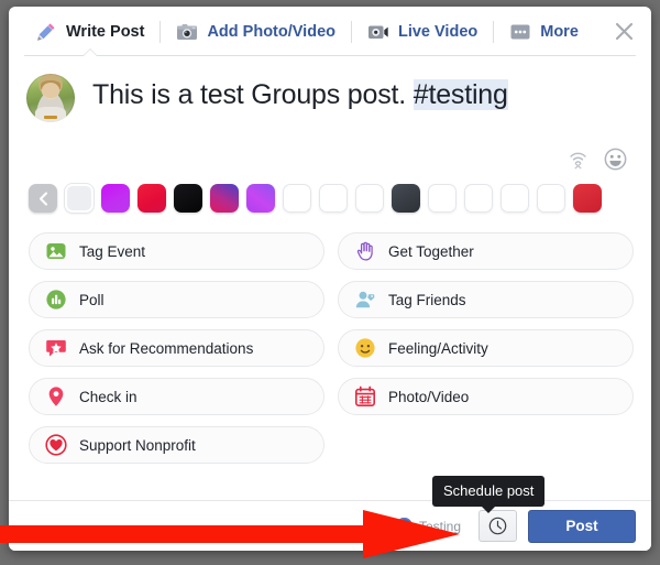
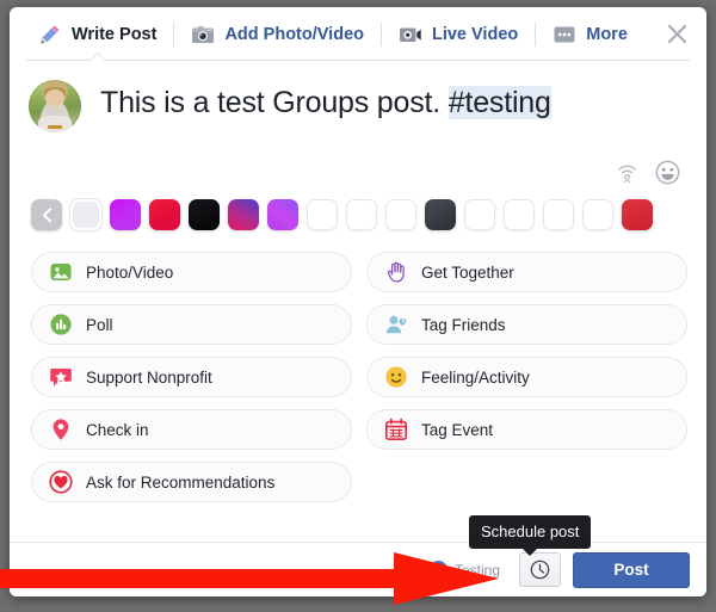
  Write Post
  Add Photo/Video
  Live Video
  More
  This is a test Groups post. #testing
- Tag Event
+ Photo/Video
  Get Together
  Poll
  Tag Friends
- Ask for Recommendations
+ Support Nonprofit
  Feeling/Activity
  Check in
- Photo/Video
+ Tag Event
- Support Nonprofit
+ Ask for Recommendations
  esting
  Post
  Schedule post
